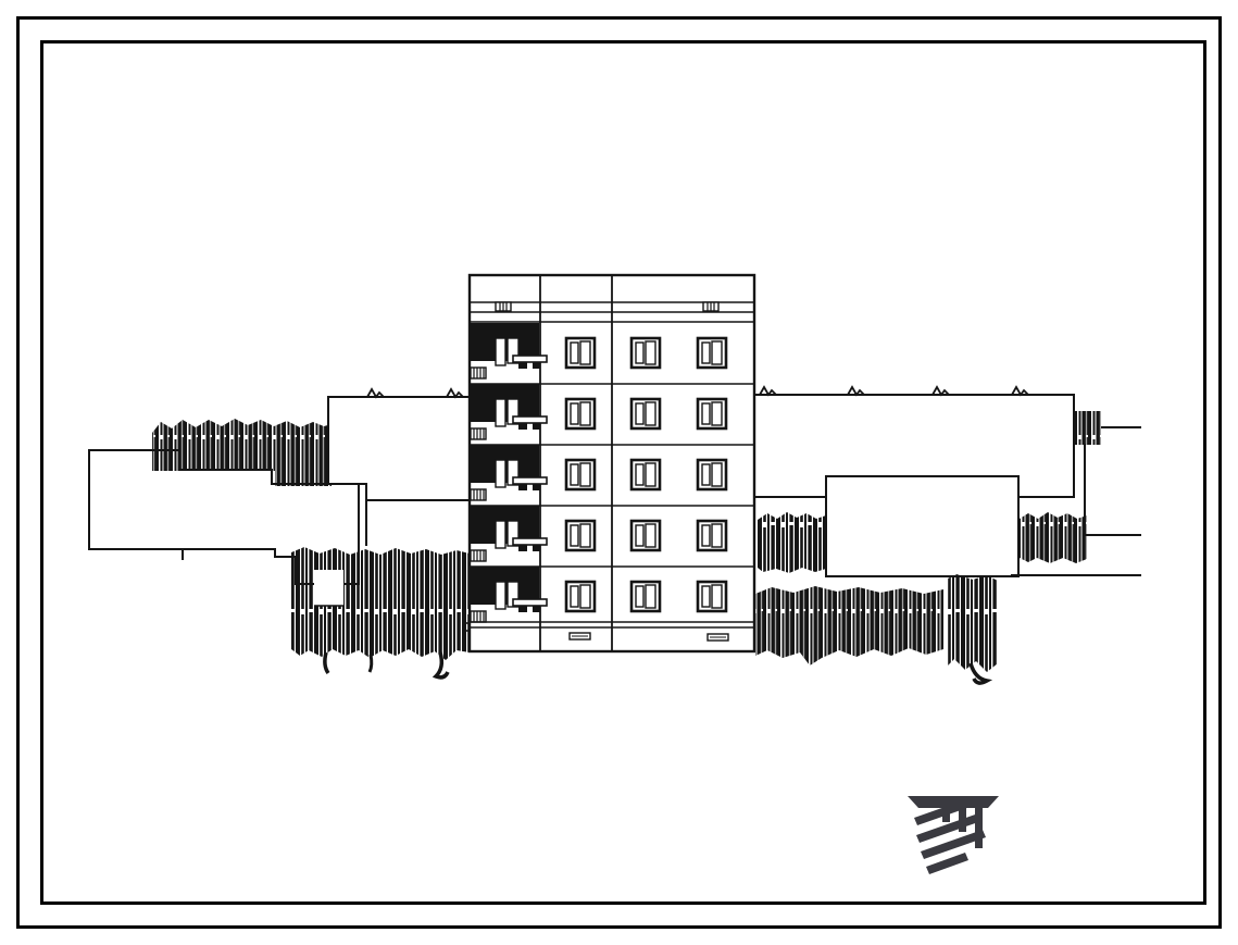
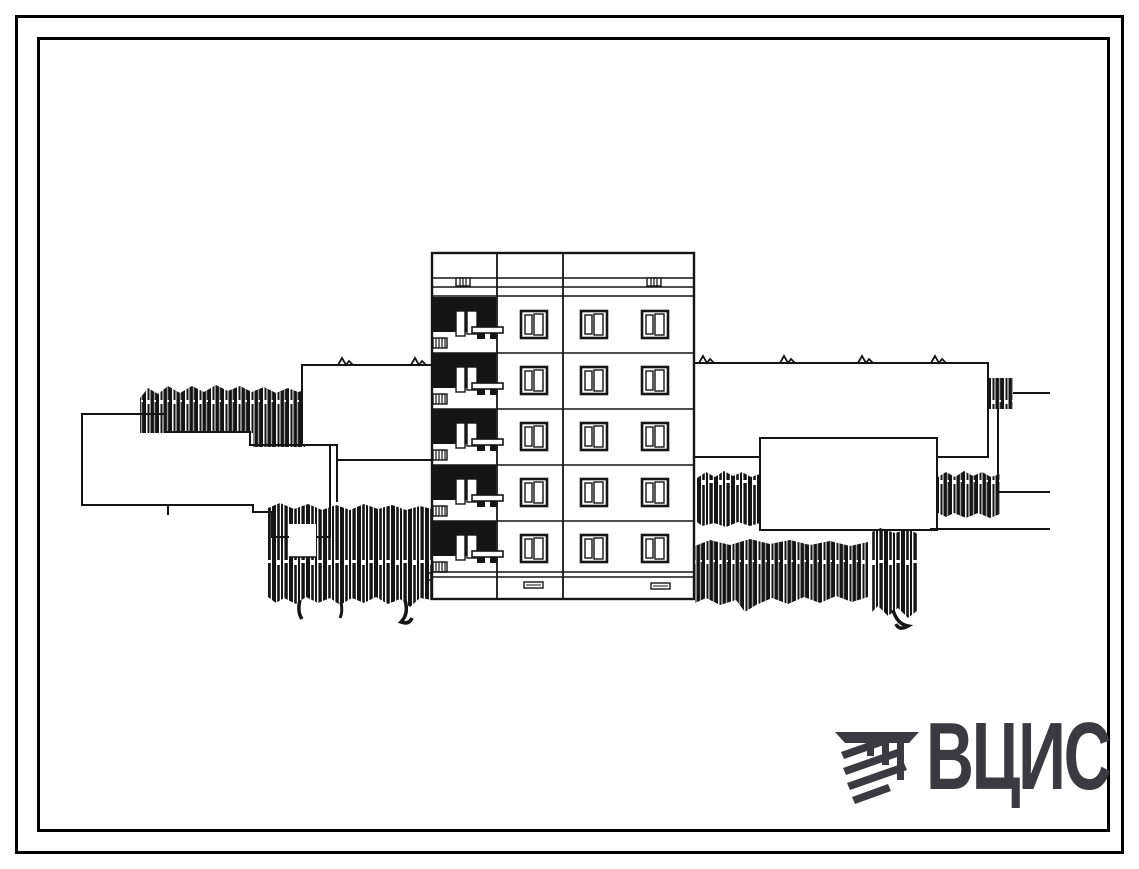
+ ВЦИС
